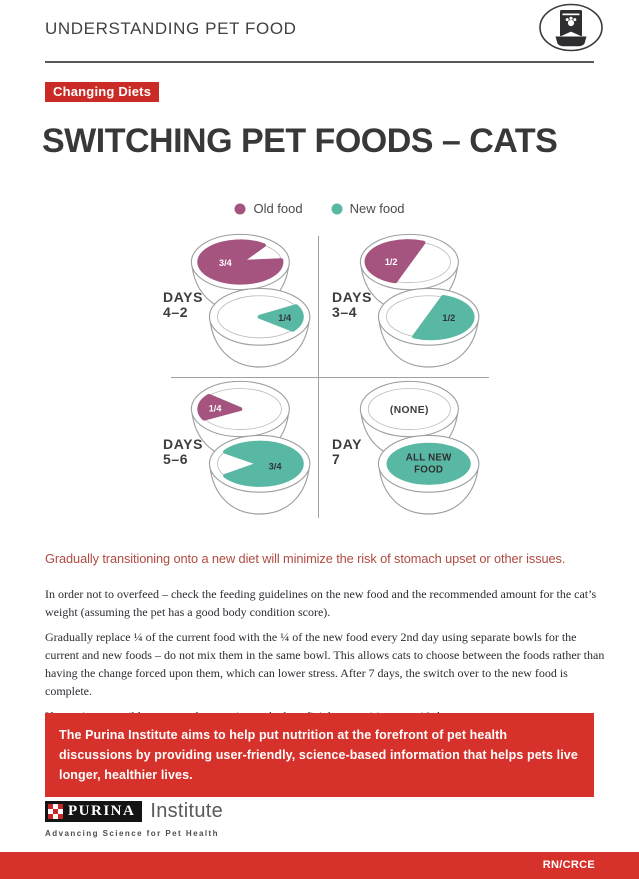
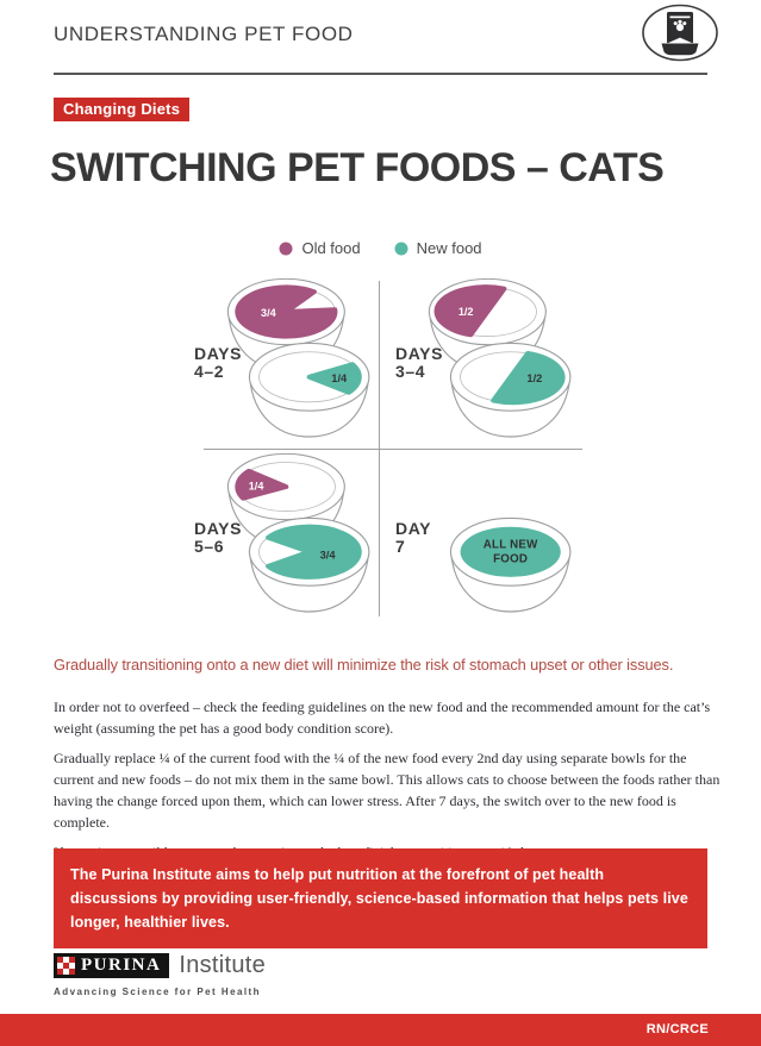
  UNDERSTANDING PET FOOD
  Changing Diets
  SWITCHING PET FOODS – CATS
  Old food
  New food
  DAYS
  4–2
  3/4
  1/4
  DAYS
  3–4
  1/2
  1/2
  DAYS
  5–6
  1/4
  3/4
  DAY
  7
- (NONE)
  ALL NEW
  FOOD
  Gradually transitioning onto a new diet will minimize the risk of stomach upset or other issues.
  In order not to overfeed – check the feeding guidelines on the new food and the recommended amount for the cat’s weight (assuming the pet has a good body condition score).
  Gradually replace ¼ of the current food with the ¼ of the new food every 2nd day using separate bowls for the current and new foods – do not mix them in the same bowl. This allows cats to choose between the foods rather than having the change forced upon them, which can lower stress. After 7 days, the switch over to the new food is complete.
  The Purina Institute aims to help put nutrition at the forefront of pet health discussions by providing user-friendly, science-based information that helps pets live longer, healthier lives.
  PURINA
  Institute
  Advancing Science for Pet Health
  RN/CRCE
